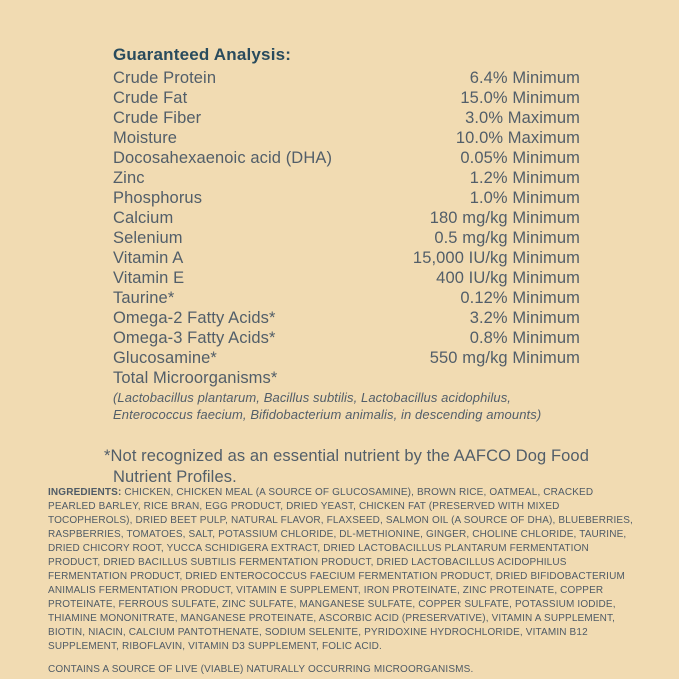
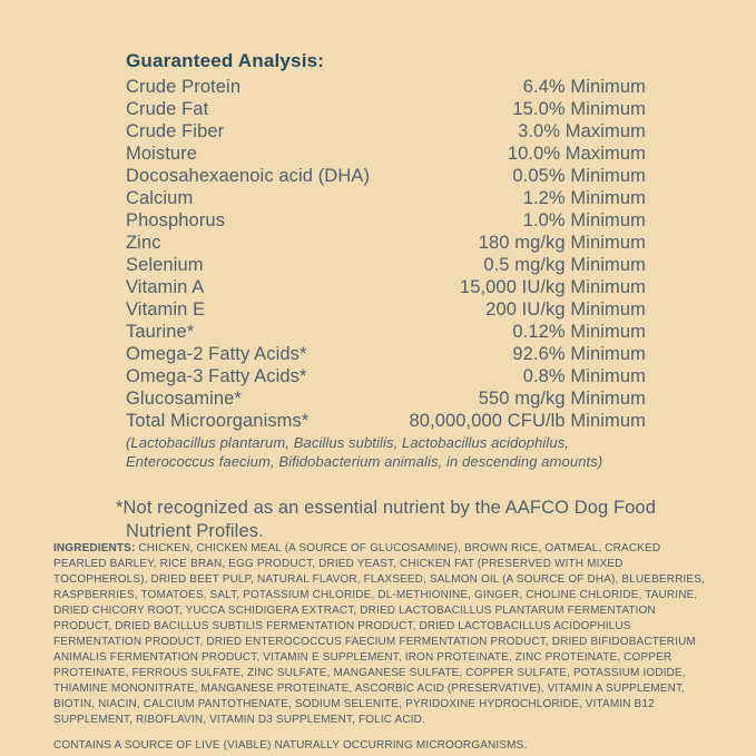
  Guaranteed Analysis:
  Crude Protein
  6.4% Minimum
  Crude Fat
  15.0% Minimum
  Crude Fiber
  3.0% Maximum
  Moisture
  10.0% Maximum
  Docosahexaenoic acid (DHA)
  0.05% Minimum
- Zinc
+ Calcium
  1.2% Minimum
  Phosphorus
  1.0% Minimum
- Calcium
+ Zinc
  180 mg/kg Minimum
  Selenium
  0.5 mg/kg Minimum
  Vitamin A
  15,000 IU/kg Minimum
  Vitamin E
- 400 IU/kg Minimum
+ 200 IU/kg Minimum
  Taurine*
  0.12% Minimum
  Omega-2 Fatty Acids*
- 3.2% Minimum
+ 92.6% Minimum
  Omega-3 Fatty Acids*
  0.8% Minimum
  Glucosamine*
  550 mg/kg Minimum
  Total Microorganisms*
+ 80,000,000 CFU/lb Minimum
  (Lactobacillus plantarum, Bacillus subtilis, Lactobacillus acidophilus, Enterococcus faecium, Bifidobacterium animalis, in descending amounts)
  *Not recognized as an essential nutrient by the AAFCO Dog Food Nutrient Profiles.
  INGREDIENTS: CHICKEN, CHICKEN MEAL (A SOURCE OF GLUCOSAMINE), BROWN RICE, OATMEAL, CRACKED PEARLED BARLEY, RICE BRAN, EGG PRODUCT, DRIED YEAST, CHICKEN FAT (PRESERVED WITH MIXED TOCOPHEROLS), DRIED BEET PULP, NATURAL FLAVOR, FLAXSEED, SALMON OIL (A SOURCE OF DHA), BLUEBERRIES, RASPBERRIES, TOMATOES, SALT, POTASSIUM CHLORIDE, DL-METHIONINE, GINGER, CHOLINE CHLORIDE, TAURINE, DRIED CHICORY ROOT, YUCCA SCHIDIGERA EXTRACT, DRIED LACTOBACILLUS PLANTARUM FERMENTATION PRODUCT, DRIED BACILLUS SUBTILIS FERMENTATION PRODUCT, DRIED LACTOBACILLUS ACIDOPHILUS FERMENTATION PRODUCT, DRIED ENTEROCOCCUS FAECIUM FERMENTATION PRODUCT, DRIED BIFIDOBACTERIUM ANIMALIS FERMENTATION PRODUCT, VITAMIN E SUPPLEMENT, IRON PROTEINATE, ZINC PROTEINATE, COPPER PROTEINATE, FERROUS SULFATE, ZINC SULFATE, MANGANESE SULFATE, COPPER SULFATE, POTASSIUM IODIDE, THIAMINE MONONITRATE, MANGANESE PROTEINATE, ASCORBIC ACID (PRESERVATIVE), VITAMIN A SUPPLEMENT, BIOTIN, NIACIN, CALCIUM PANTOTHENATE, SODIUM SELENITE, PYRIDOXINE HYDROCHLORIDE, VITAMIN B12 SUPPLEMENT, RIBOFLAVIN, VITAMIN D3 SUPPLEMENT, FOLIC ACID.
  CONTAINS A SOURCE OF LIVE (VIABLE) NATURALLY OCCURRING MICROORGANISMS.
